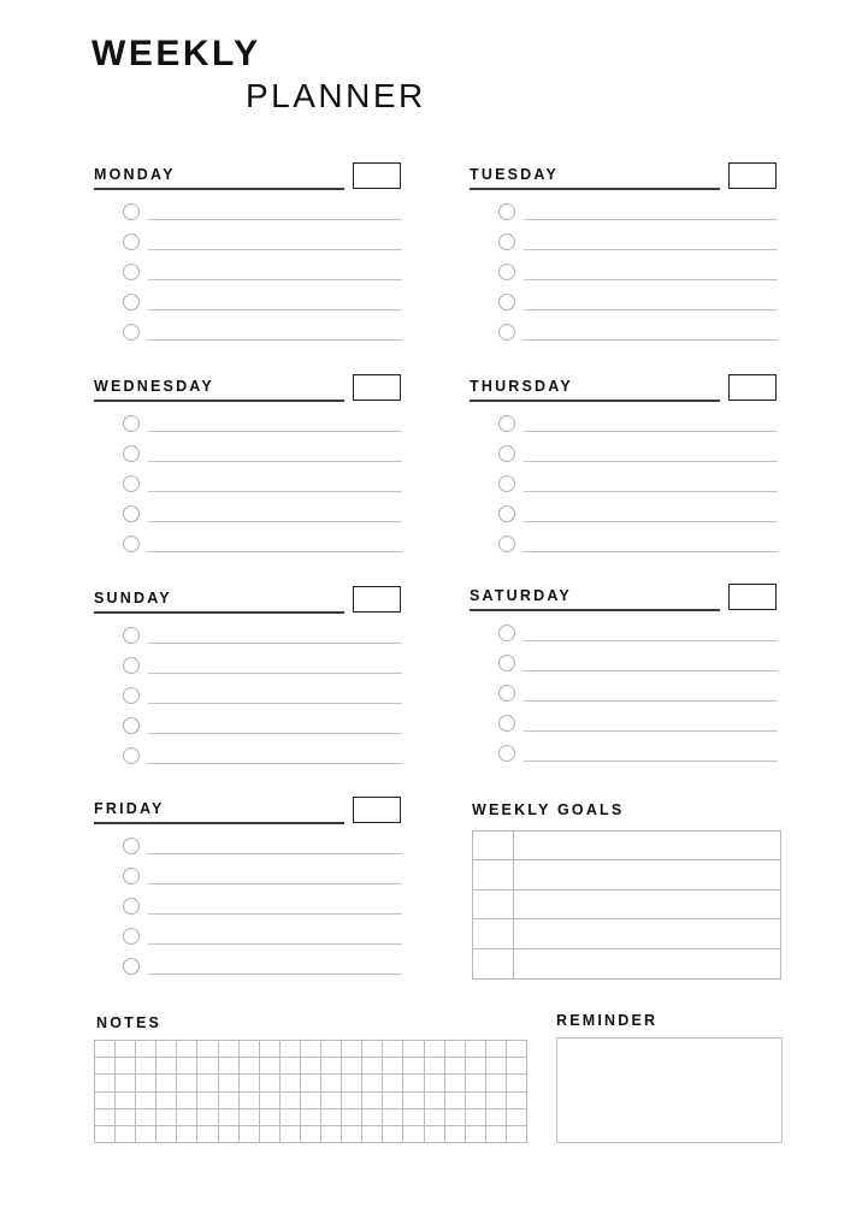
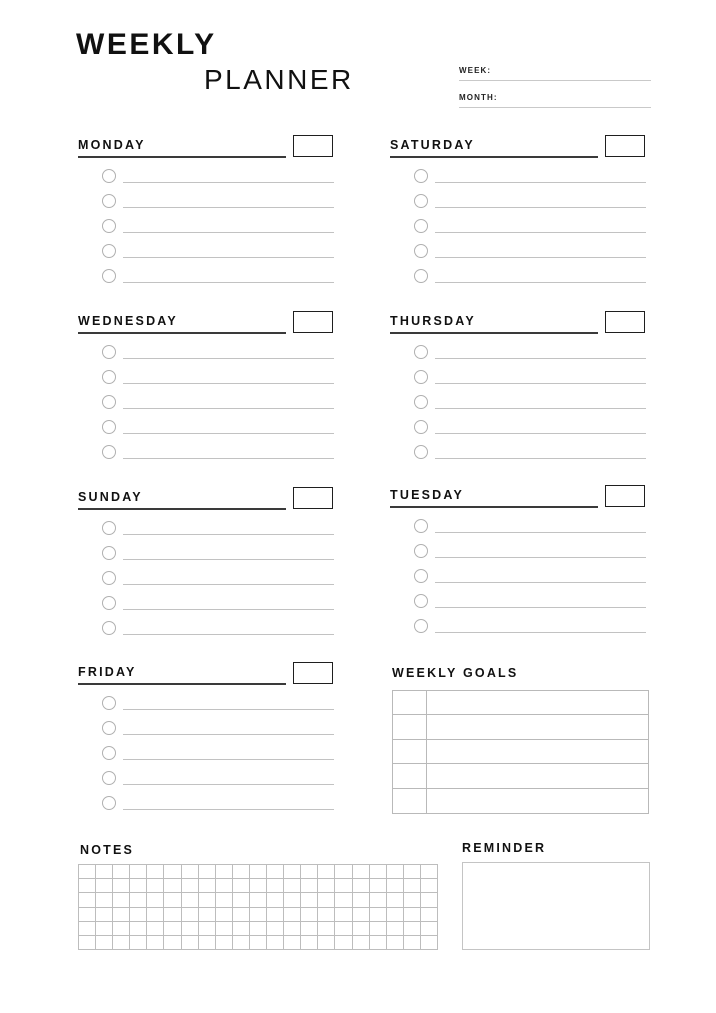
  WEEKLY
  PLANNER
+ WEEK:
+ MONTH:
  MONDAY
- TUESDAY
+ SATURDAY
  WEDNESDAY
  THURSDAY
  SUNDAY
- SATURDAY
+ TUESDAY
  FRIDAY
  WEEKLY GOALS
  NOTES
  REMINDER
